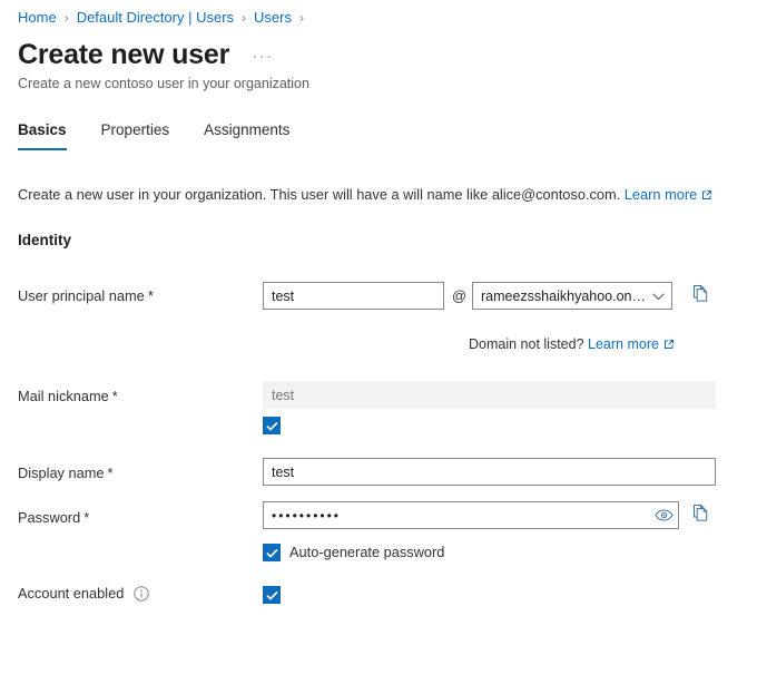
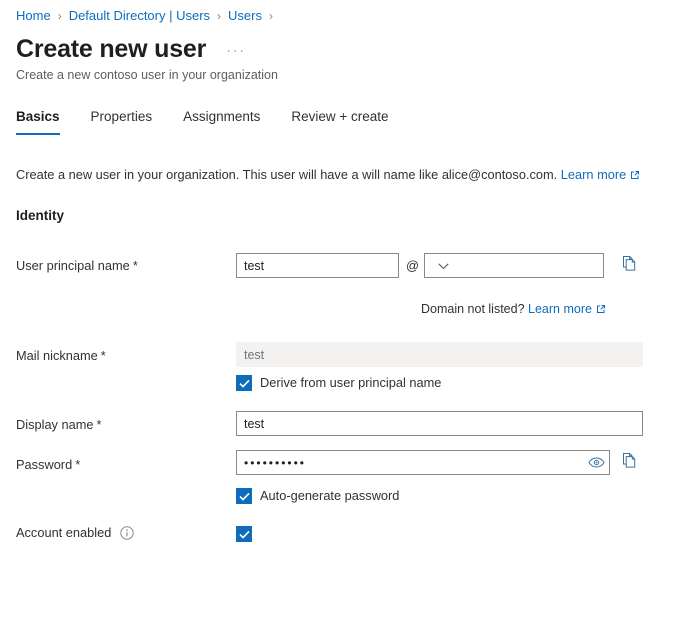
  Home
  ›
  Default Directory | Users
  ›
  Users
  ›
  Create new user
  ···
  Create a new contoso user in your organization
  Basics
  Properties
  Assignments
+ Review + create
  Create a new user in your organization. This user will have a will name like alice@contoso.com. Learn more
  Identity
  User principal name
  *
  test
  @
- rameezsshaikhyahoo.on…
  Domain not listed? Learn more
  Mail nickname
  *
  test
+ Derive from user principal name
  Display name
  *
  test
  Password
  *
  ••••••••••
  Auto-generate password
  Account enabled
